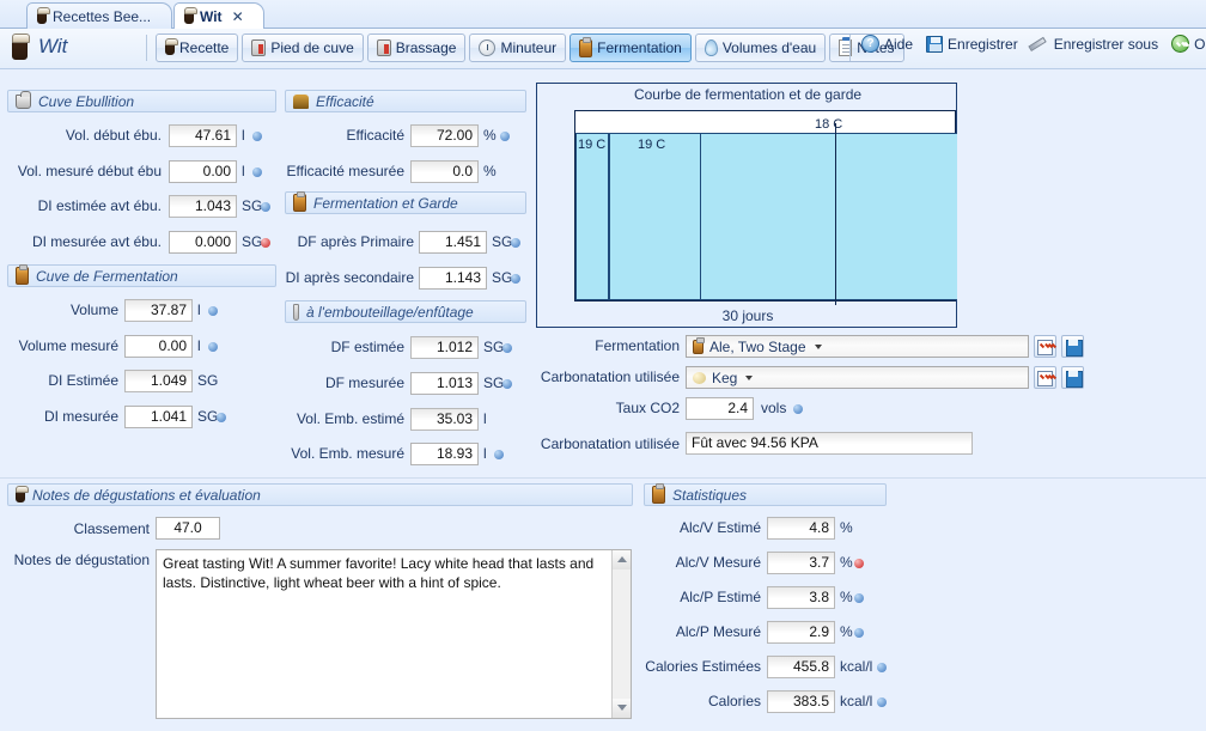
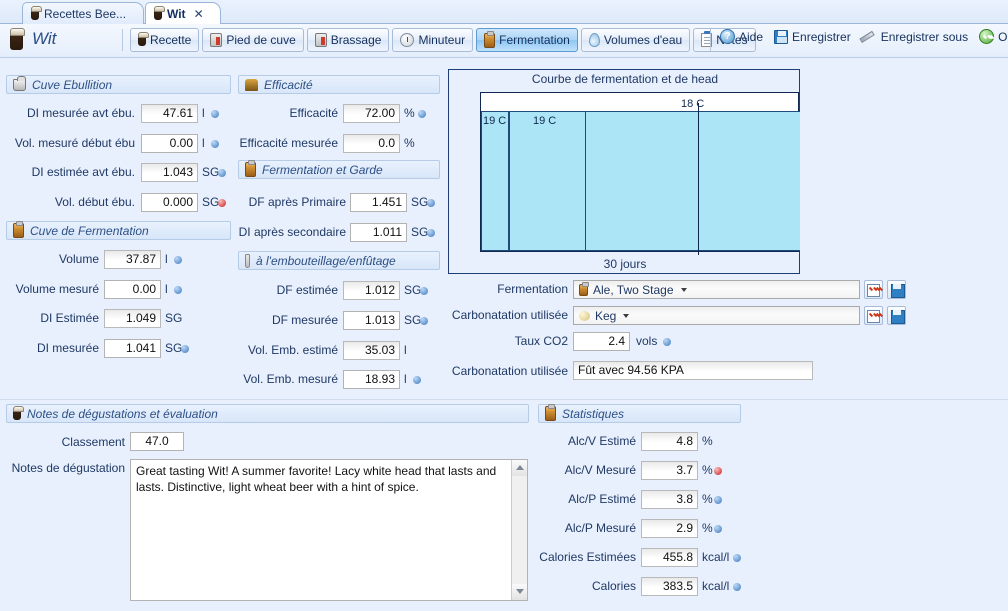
  Recettes Bee...
  Wit
  ✕
  Wit
  Recette
  Pied de cuve
  Brassage
  Minuteur
  Fermentation
  Volumes d'eau
  ?
  Aide
  Enregistrer
  Enregistrer sous
  Cuve Ebullition
- Vol. début ébu.
+ DI mesurée avt ébu.
  47.61
  l
  Vol. mesuré début ébu
  0.00
  l
  DI estimée avt ébu.
  1.043
  SG
- DI mesurée avt ébu.
+ Vol. début ébu.
  0.000
  SG
  Cuve de Fermentation
  Volume
  37.87
  l
  Volume mesuré
  0.00
  l
  DI Estimée
  1.049
  SG
  DI mesurée
  1.041
  SG
  Efficacité
  Efficacité
  72.00
  %
  Efficacité mesurée
  0.0
  %
  Fermentation et Garde
  DF après Primaire
  1.451
  SG
  DI après secondaire
- 1.143
+ 1.011
  SG
  à l'embouteillage/enfûtage
  DF estimée
  1.012
  SG
  DF mesurée
  1.013
  SG
  Vol. Emb. estimé
  35.03
  l
  Vol. Emb. mesuré
  18.93
  l
- Courbe de fermentation et de garde
+ Courbe de fermentation et de head
  19 C
  19 C
  18 C
  30 jours
  Fermentation
  Ale, Two Stage
  Carbonatation utilisée
  Keg
  Taux CO2
  2.4
  vols
  Carbonatation utilisée
  Fût avec 94.56 KPA
  Notes de dégustations et évaluation
  Classement
  47.0
  Notes de dégustation
  Great tasting Wit! A summer favorite! Lacy white head that lasts and lasts. Distinctive, light wheat beer with a hint of spice.
  Statistiques
  Alc/V Estimé
  4.8
  %
  Alc/V Mesuré
  3.7
  %
  Alc/P Estimé
  3.8
  %
  Alc/P Mesuré
  2.9
  %
  Calories Estimées
  455.8
  kcal/l
  Calories
  383.5
  kcal/l
